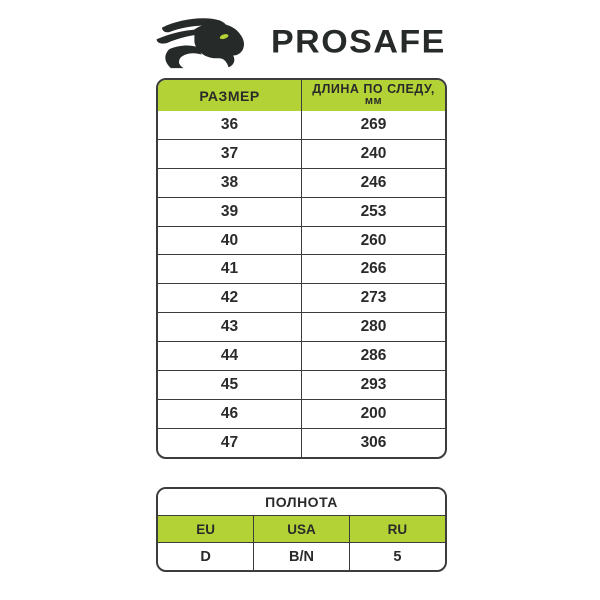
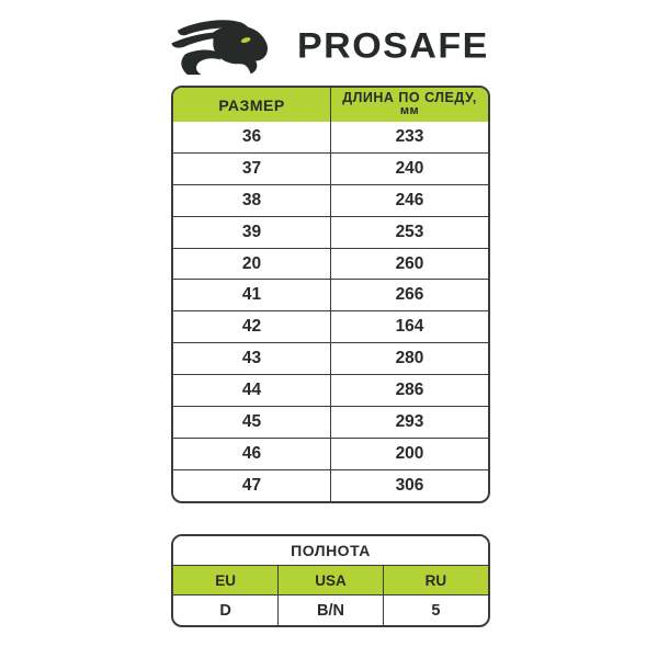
  PROSAFE
  РАЗМЕР	ДЛИНА ПО СЛЕДУ, мм
- 36	269
+ 36	233
  37	240
  38	246
  39	253
- 40	260
+ 20	260
  41	266
- 42	273
+ 42	164
  43	280
  44	286
  45	293
  46	200
  47	306
  ПОЛНОТА
  EU	USA	RU
  D	B/N	5
